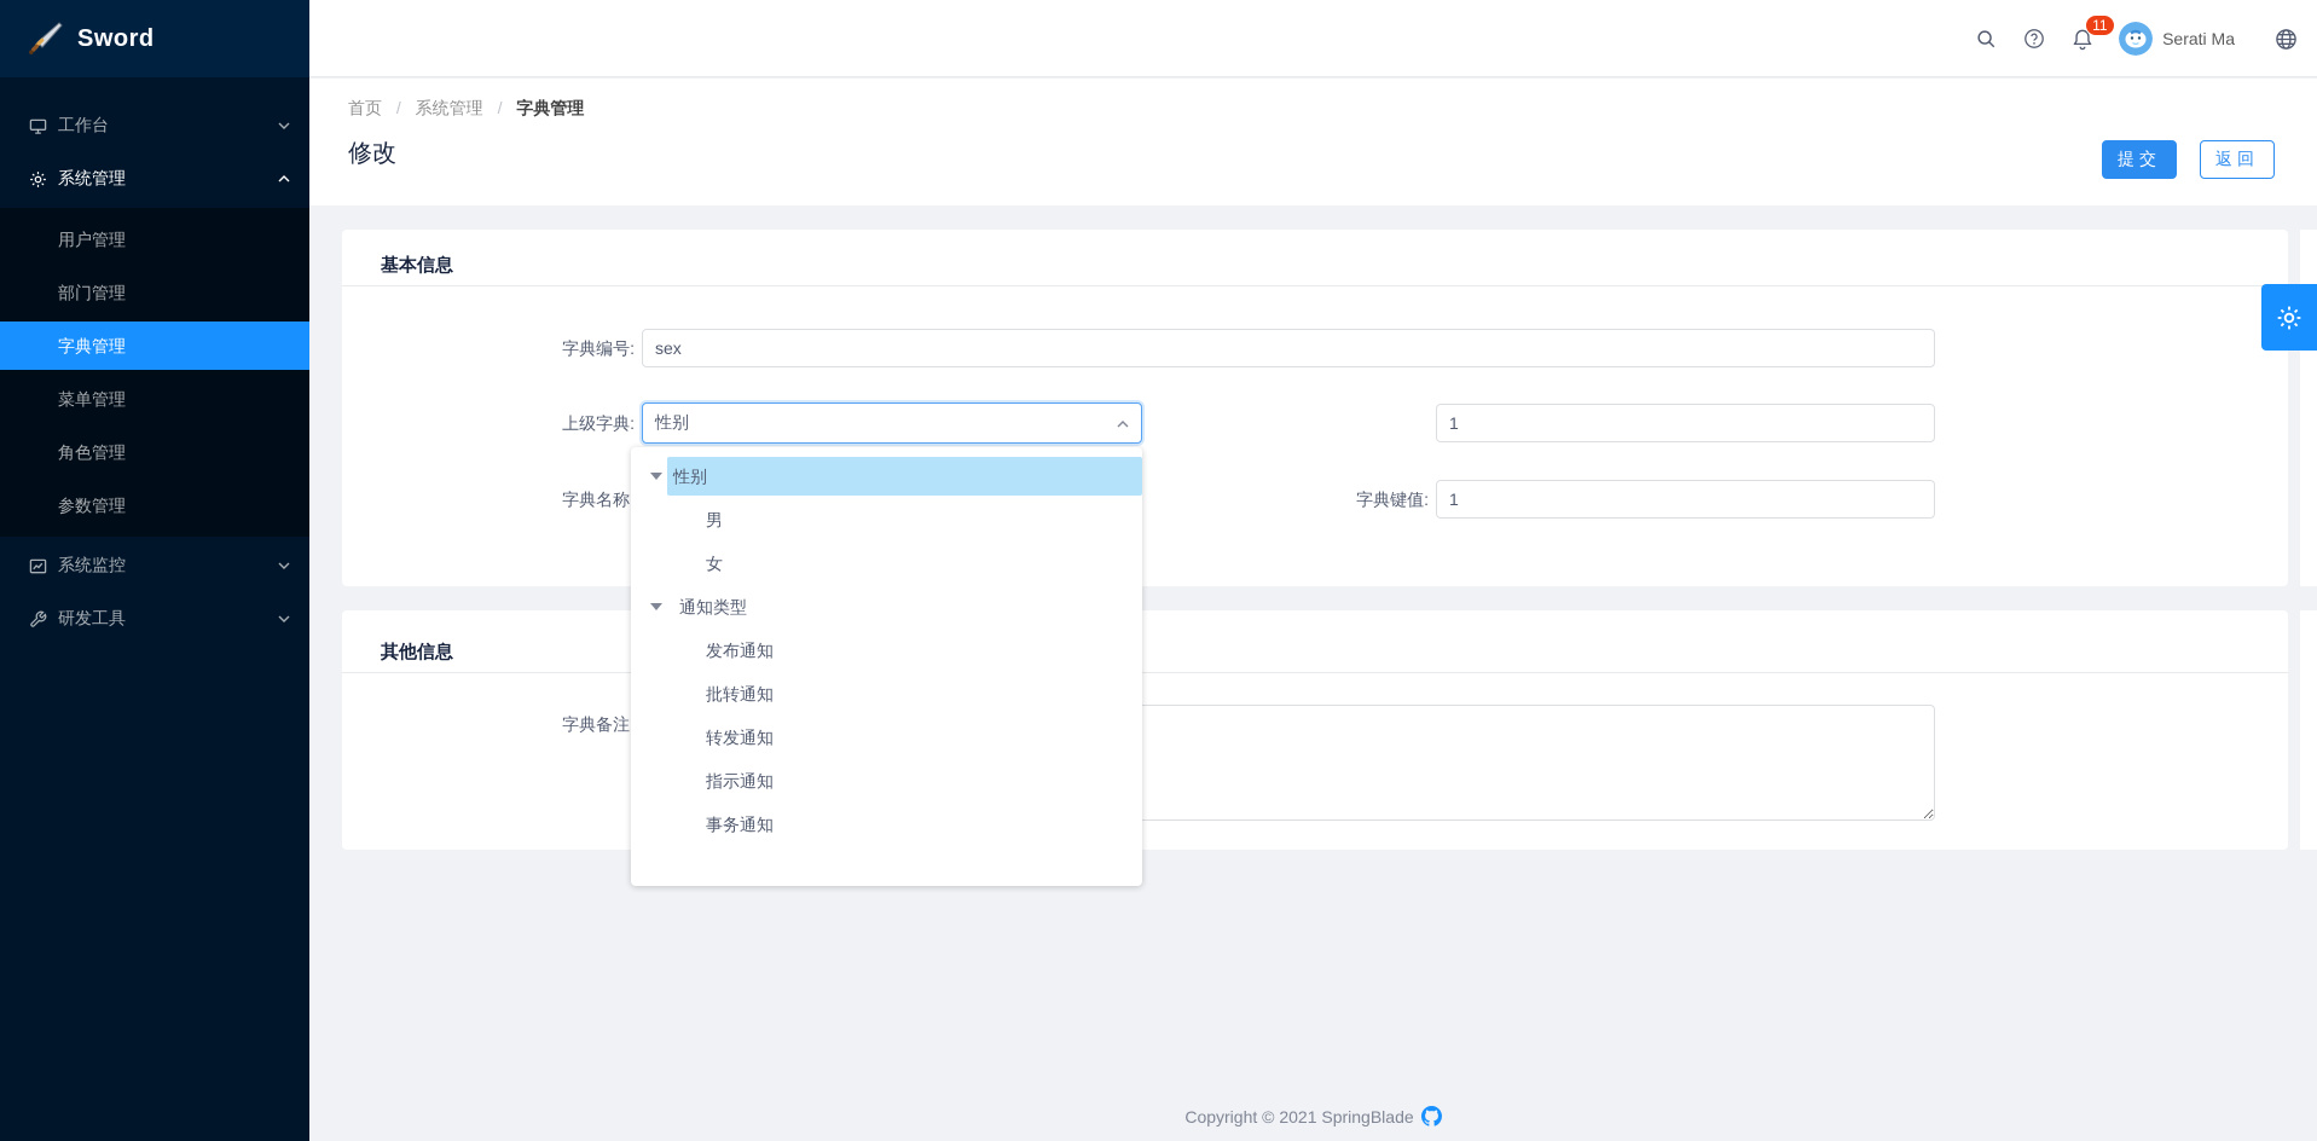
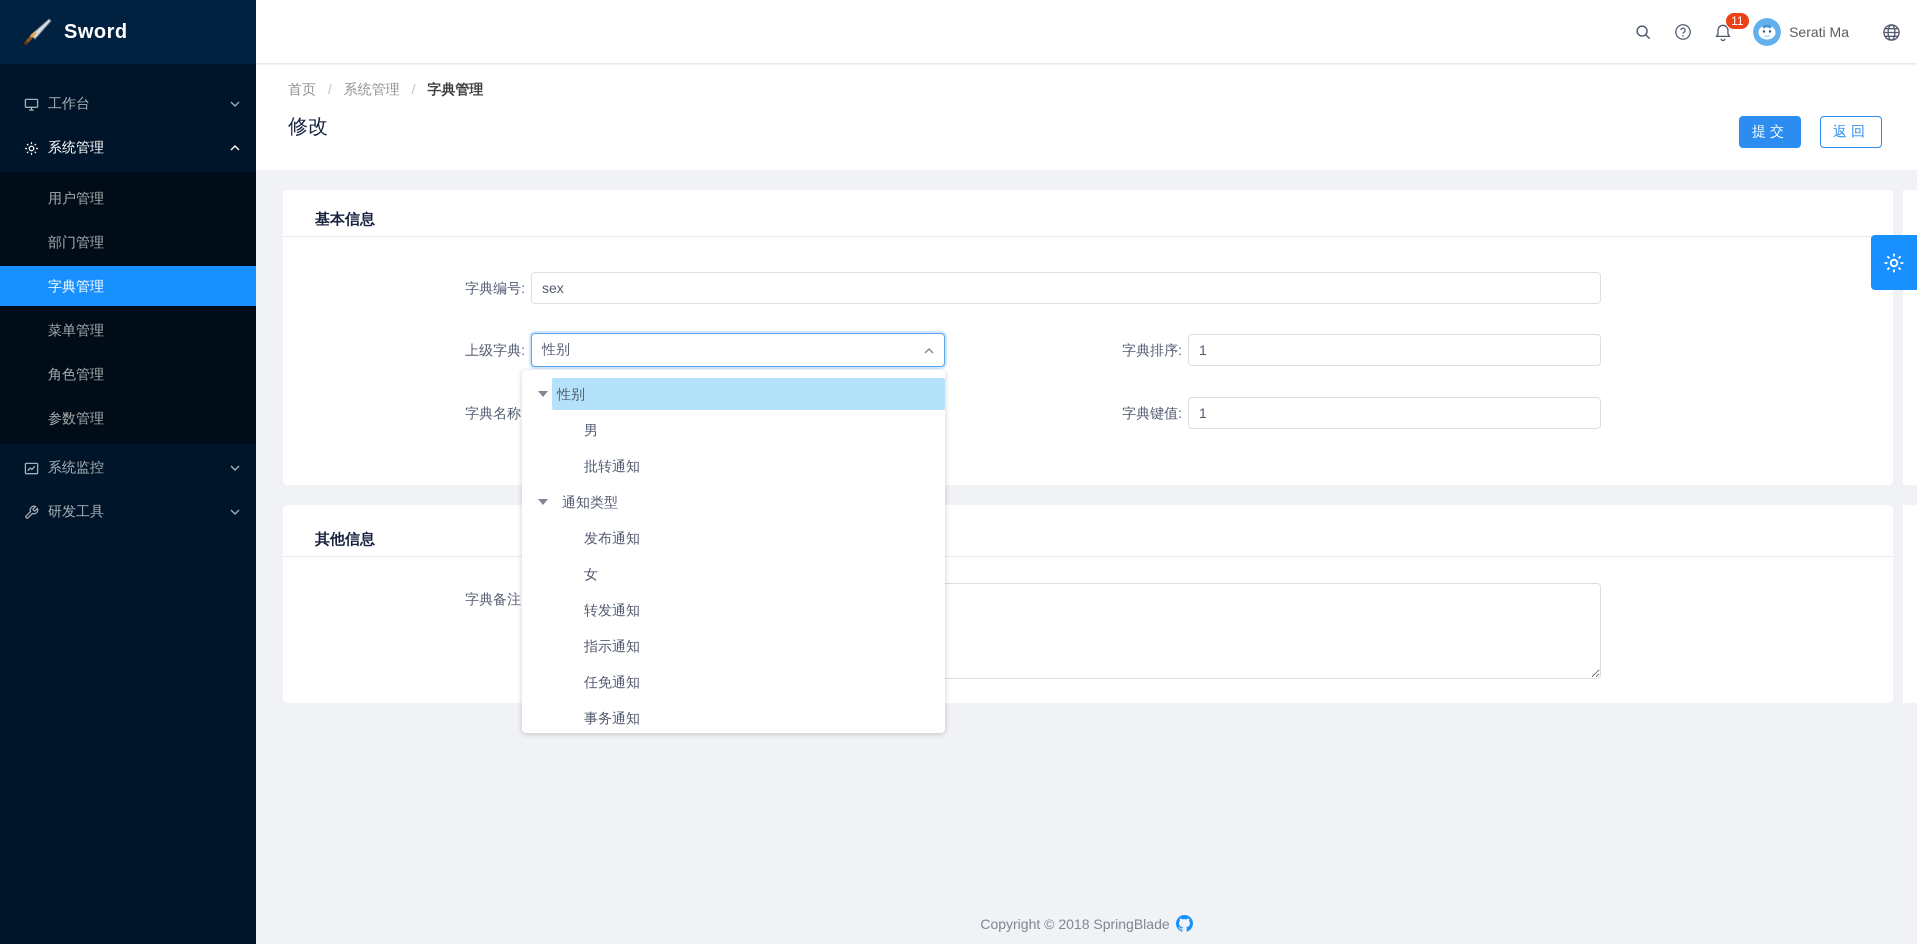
  Sword
  工作台
  系统管理
  用户管理
  部门管理
  字典管理
  菜单管理
  角色管理
  参数管理
  系统监控
  研发工具
  11
  Serati Ma
  首页 / 系统管理 / 字典管理
  修改
  提交
  返回
  基本信息
  字典编号:
  sex
  上级字典:
  性别
+ 字典排序:
  1
  字典名称
  字典键值:
  1
  其他信息
  字典备注
  性别
  男
- 女
+ 批转通知
  通知类型
  发布通知
- 批转通知
+ 女
  转发通知
  指示通知
+ 任免通知
  事务通知
- Copyright © 2021 SpringBlade
+ Copyright © 2018 SpringBlade
